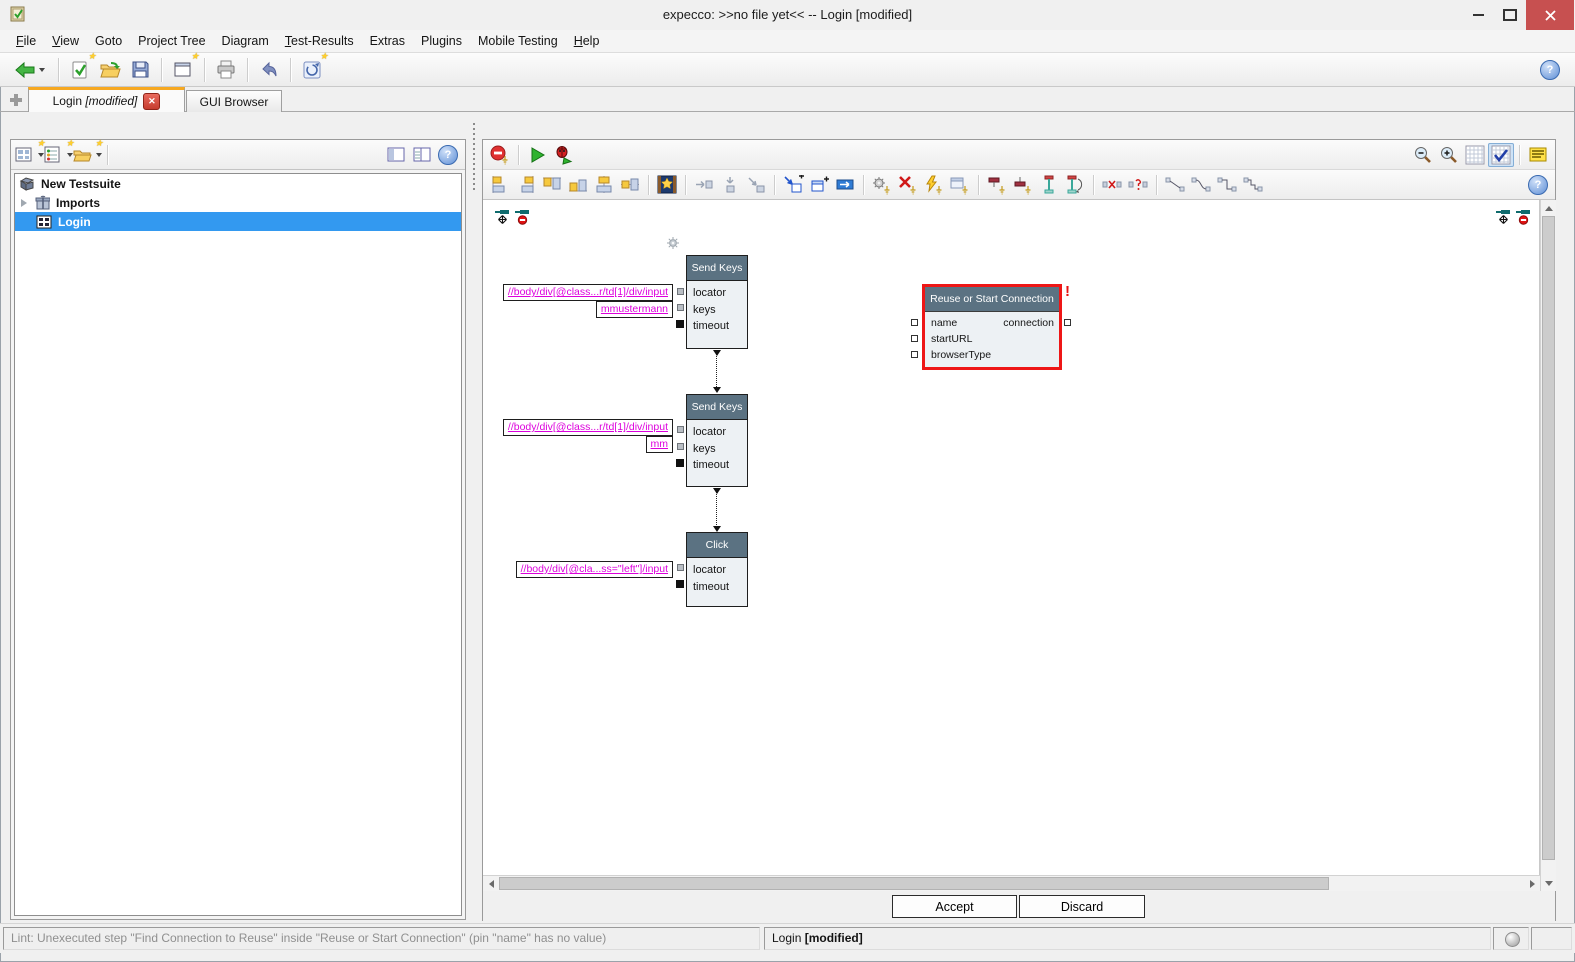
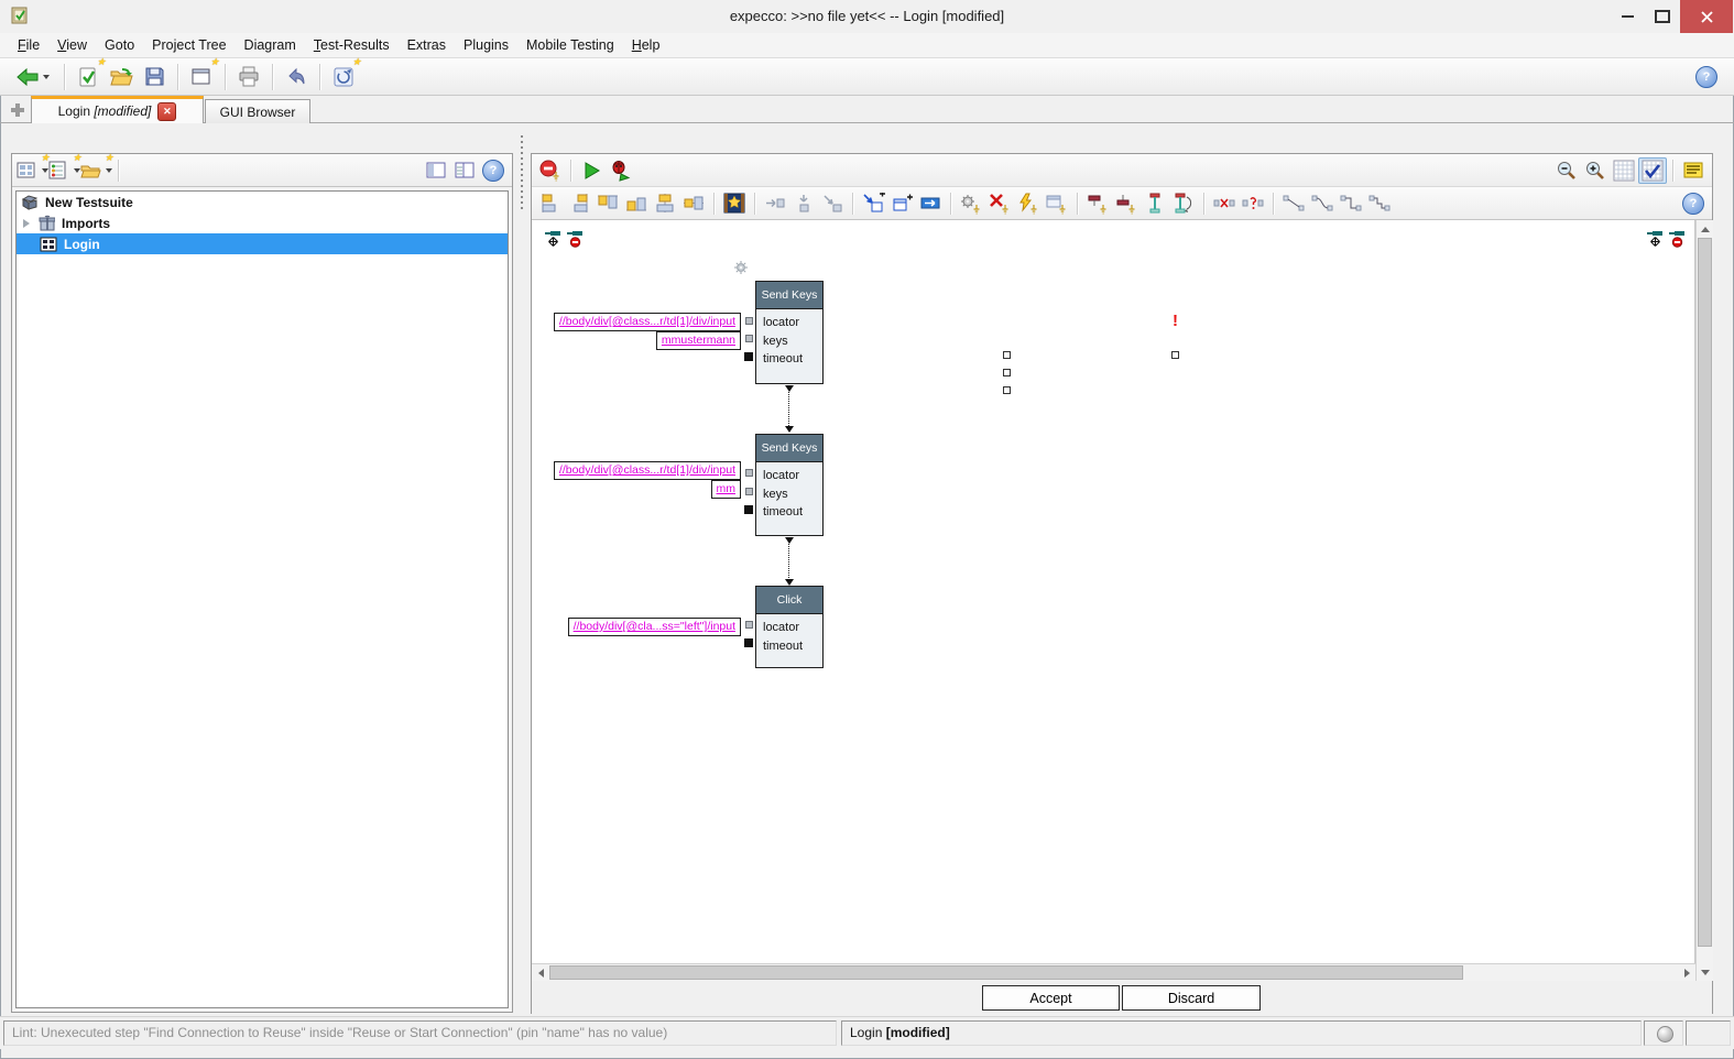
  expecco: >>no file yet<< -- Login [modified]
  File
  View
  Goto
  Project Tree
  Diagram
  Test-Results
  Extras
  Plugins
  Mobile Testing
  Help
  ★
  ★
  ★
  Login [modified]
  GUI Browser
  ★
  ★
  ★
  New Testsuite
  Imports
  Login
  Send Keys
  locator
  keys
  timeout
  //body/div[@class...r/td[1]/div/input
  mmustermann
- Reuse or Start Connection
- name
- startURL
- browserType
- connection
  !
  Send Keys
  locator
  keys
  timeout
  //body/div[@class...r/td[1]/div/input
  mm
  Click
  locator
  timeout
  //body/div[@cla...ss="left"]/input
  Accept
  Discard
  Lint: Unexecuted step "Find Connection to Reuse" inside "Reuse or Start Connection" (pin "name" has no value)
  Login [modified]
